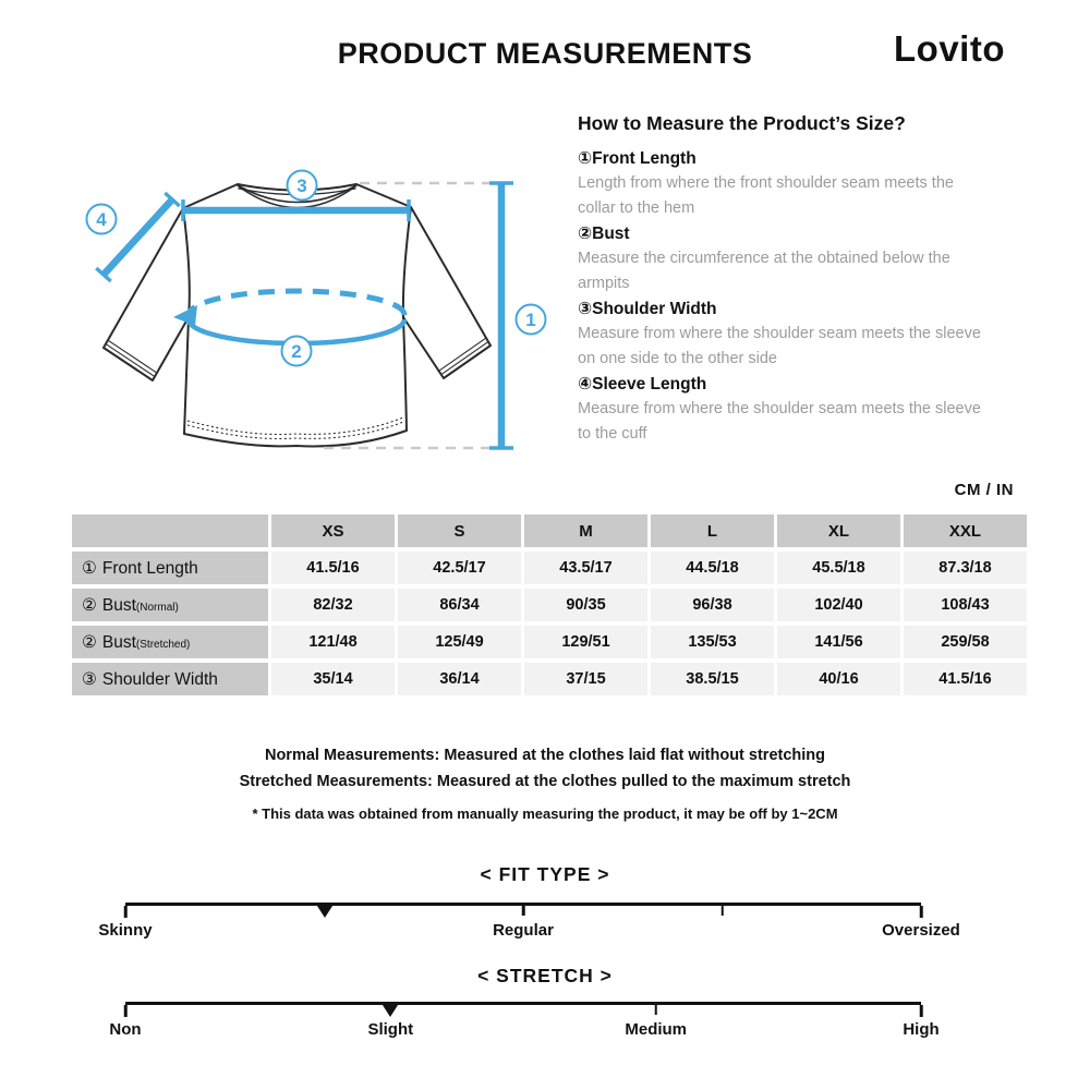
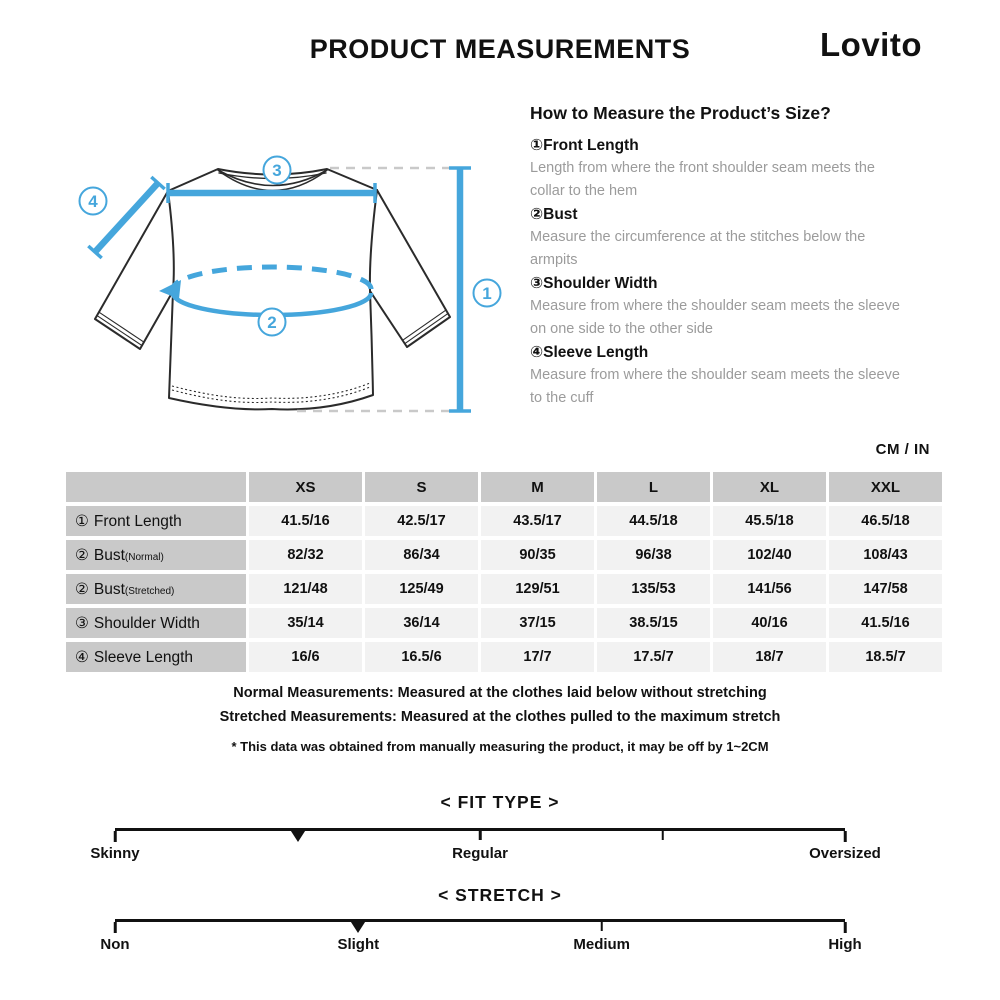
  PRODUCT MEASUREMENTS
  Lovito
  1
  2
  3
  4
  How to Measure the Product’s Size?
  ①Front Length
  Length from where the front shoulder seam meets the collar to the hem
  ②Bust
- Measure the circumference at the obtained below the armpits
+ Measure the circumference at the stitches below the armpits
  ③Shoulder Width
  Measure from where the shoulder seam meets the sleeve on one side to the other side
  ④Sleeve Length
  Measure from where the shoulder seam meets the sleeve to the cuff
  CM / IN
  	XS	S	M	L	XL	XXL
- ① Front Length	41.5/16	42.5/17	43.5/17	44.5/18	45.5/18	87.3/18
+ ① Front Length	41.5/16	42.5/17	43.5/17	44.5/18	45.5/18	46.5/18
  ② Bust(Normal)	82/32	86/34	90/35	96/38	102/40	108/43
- ② Bust(Stretched)	121/48	125/49	129/51	135/53	141/56	259/58
+ ② Bust(Stretched)	121/48	125/49	129/51	135/53	141/56	147/58
  ③ Shoulder Width	35/14	36/14	37/15	38.5/15	40/16	41.5/16
+ ④ Sleeve Length	16/6	16.5/6	17/7	17.5/7	18/7	18.5/7
- Normal Measurements: Measured at the clothes laid flat without stretching
+ Normal Measurements: Measured at the clothes laid below without stretching
  Stretched Measurements: Measured at the clothes pulled to the maximum stretch
  * This data was obtained from manually measuring the product, it may be off by 1~2CM
  < FIT TYPE >
  Skinny
  Regular
  Oversized
  < STRETCH >
  Non
  Slight
  Medium
  High
